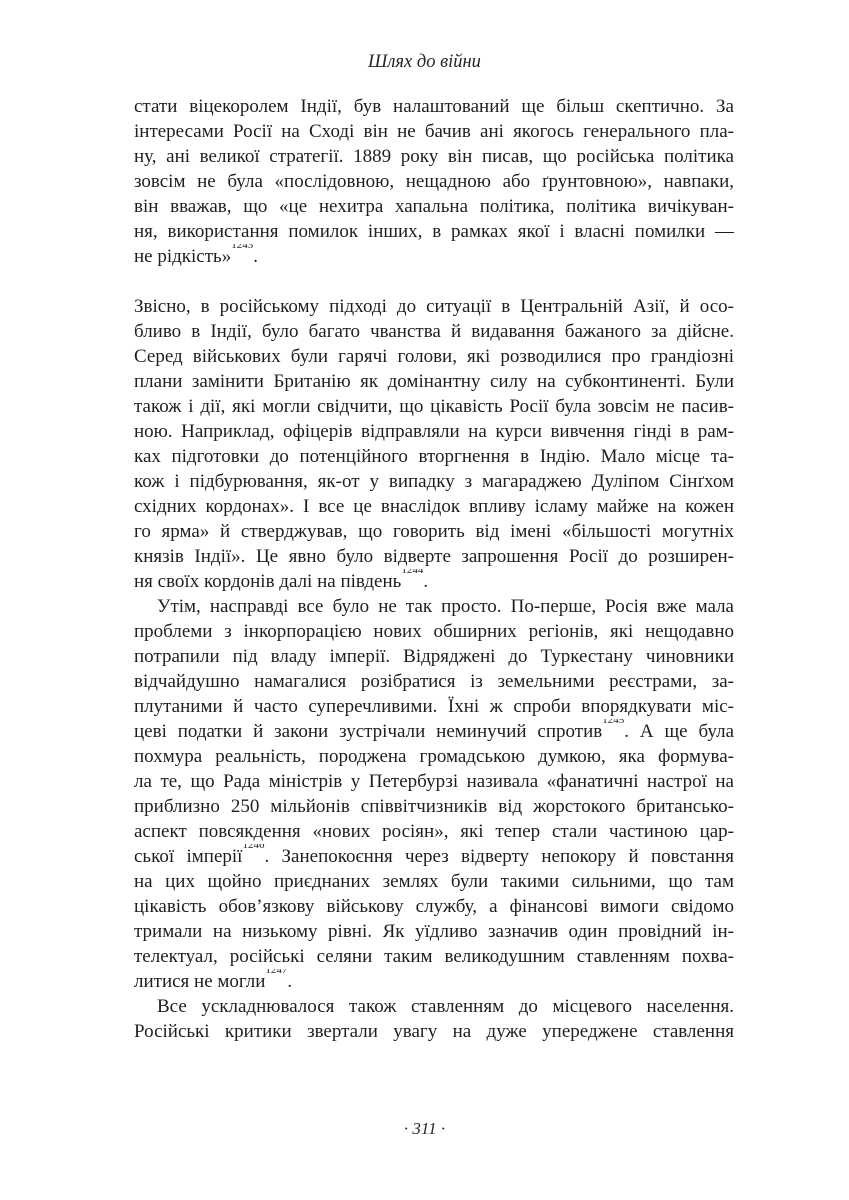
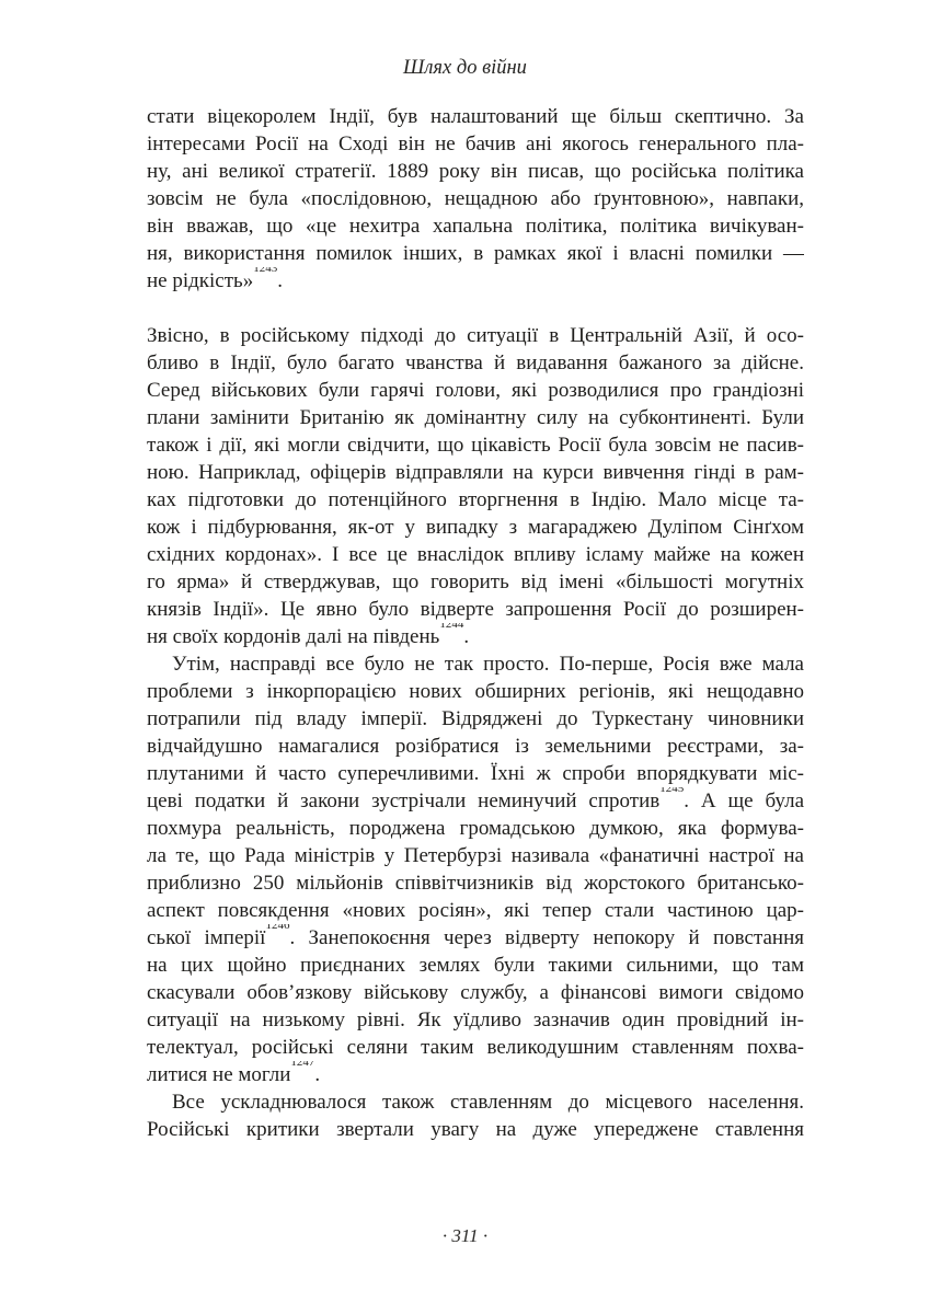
  Шлях до війни
  стати віцекоролем Індії, був налаштований ще більш скептично. За
  інтересами Росії на Сході він не бачив ані якогось генерального пла-
  ну, ані великої стратегії. 1889 року він писав, що російська політика
  зовсім не була «послідовною, нещадною або ґрунтовною», навпаки,
  він вважав, що «це нехитра хапальна політика, політика вичікуван-
  ня, використання помилок інших, в рамках якої і власні помилки —
  не рідкість»1243.
  Звісно, в російському підході до ситуації в Центральній Азії, й осо-
  бливо в Індії, було багато чванства й видавання бажаного за дійсне.
  Серед військових були гарячі голови, які розводилися про грандіозні
  плани замінити Британію як домінантну силу на субконтиненті. Були
  також і дії, які могли свідчити, що цікавість Росії була зовсім не пасив-
  ною. Наприклад, офіцерів відправляли на курси вивчення гінді в рам-
  ках підготовки до потенційного вторгнення в Індію. Мало місце та-
  кож і підбурювання, як-от у випадку з магараджею Дуліпом Сінґхом
  східних кордонах». І все це внаслідок впливу ісламу майже на кожен
  го ярма» й стверджував, що говорить від імені «більшості могутніх
  князів Індії». Це явно було відверте запрошення Росії до розширен-
  ня своїх кордонів далі на південь1244.
  Утім, насправді все було не так просто. По-перше, Росія вже мала
  проблеми з інкорпорацією нових обширних регіонів, які нещодавно
  потрапили під владу імперії. Відряджені до Туркестану чиновники
  відчайдушно намагалися розібратися із земельними реєстрами, за-
  плутаними й часто суперечливими. Їхні ж спроби впорядкувати міс-
  цеві податки й закони зустрічали неминучий спротив1245. А ще була
  похмура реальність, породжена громадською думкою, яка формува-
  ла те, що Рада міністрів у Петербурзі називала «фанатичні настрої на
  приблизно 250 мільйонів співвітчизників від жорстокого британсько-
  аспект повсякдення «нових росіян», які тепер стали частиною цар-
  ської імперії1246. Занепокоєння через відверту непокору й повстання
  на цих щойно приєднаних землях були такими сильними, що там
- цікавість обов’язкову військову службу, а фінансові вимоги свідомо
+ скасували обов’язкову військову службу, а фінансові вимоги свідомо
- тримали на низькому рівні. Як уїдливо зазначив один провідний ін-
+ ситуації на низькому рівні. Як уїдливо зазначив один провідний ін-
  телектуал, російські селяни таким великодушним ставленням похва-
  литися не могли1247.
  Все ускладнювалося також ставленням до місцевого населення.
  Російські критики звертали увагу на дуже упереджене ставлення
  · 311 ·
